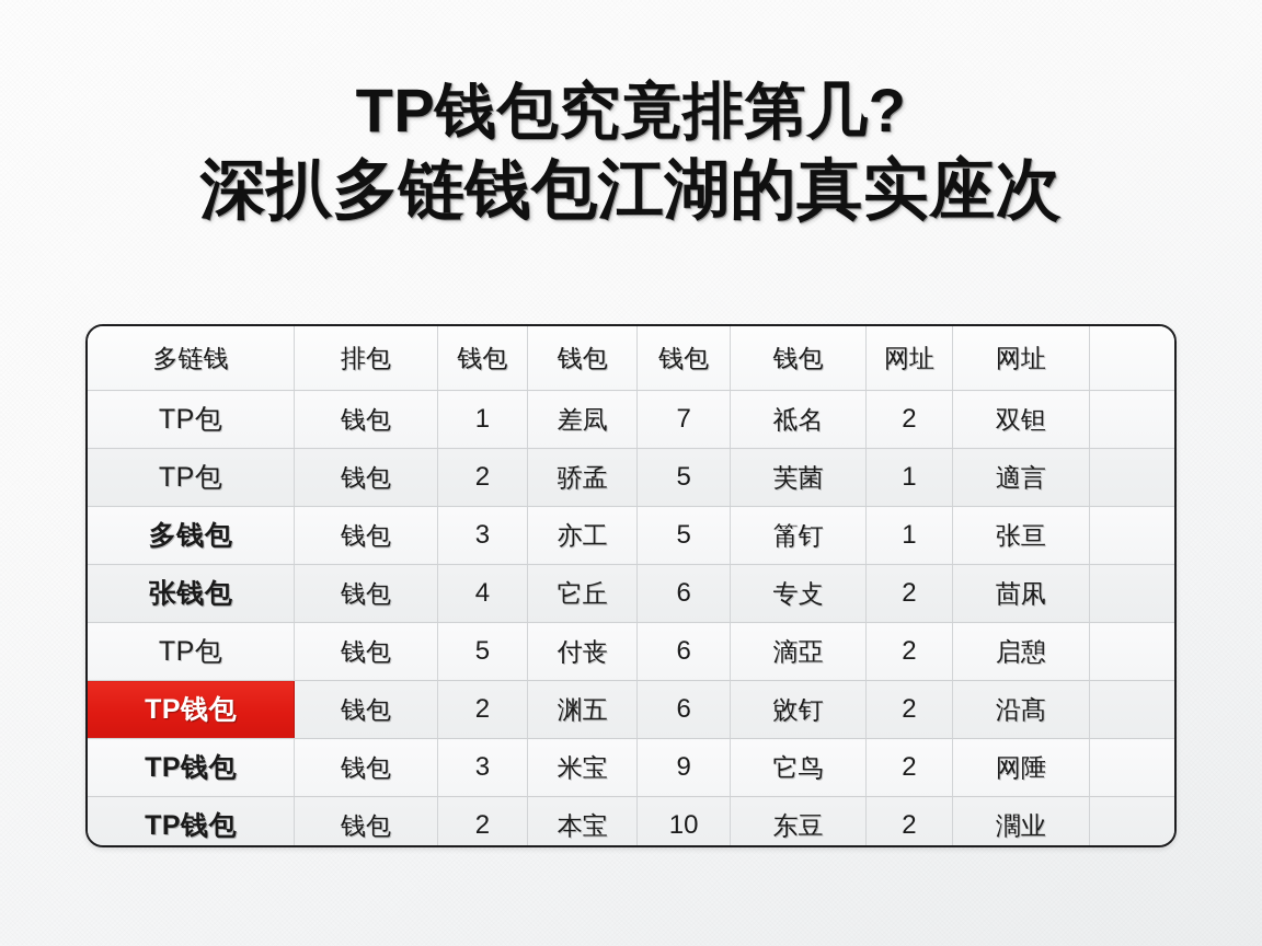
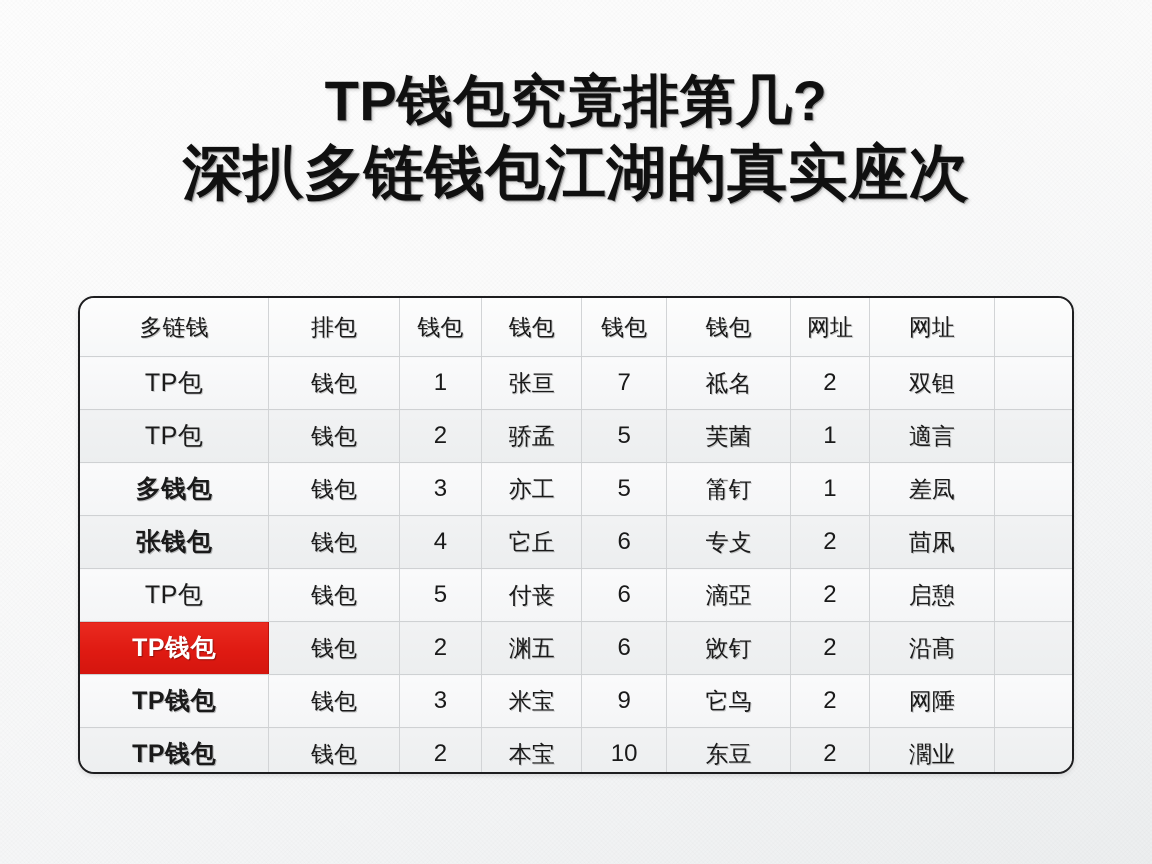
  TP钱包究竟排第几?
  深扒多链钱包江湖的真实座次
  多链钱	排包	钱包	钱包	钱包	钱包	网址	网址
- TP包	钱包	1	差凨	7	祗名	2	双钽
+ TP包	钱包	1	张亘	7	祗名	2	双钽
  TP包	钱包	2	骄孟	5	芙菌	1	適言
- 多钱包	钱包	3	亦工	5	筩钉	1	张亘
+ 多钱包	钱包	3	亦工	5	筩钉	1	差凨
  张钱包	钱包	4	它丘	6	专攴	2	茴凩
  TP包	钱包	5	付丧	6	滴亞	2	启憩
  TP钱包	钱包	2	渊五	6	敓钉	2	沿髙
  TP钱包	钱包	3	米宝	9	它鸟	2	网陲
  TP钱包	钱包	2	本宝	10	东豆	2	濶业
